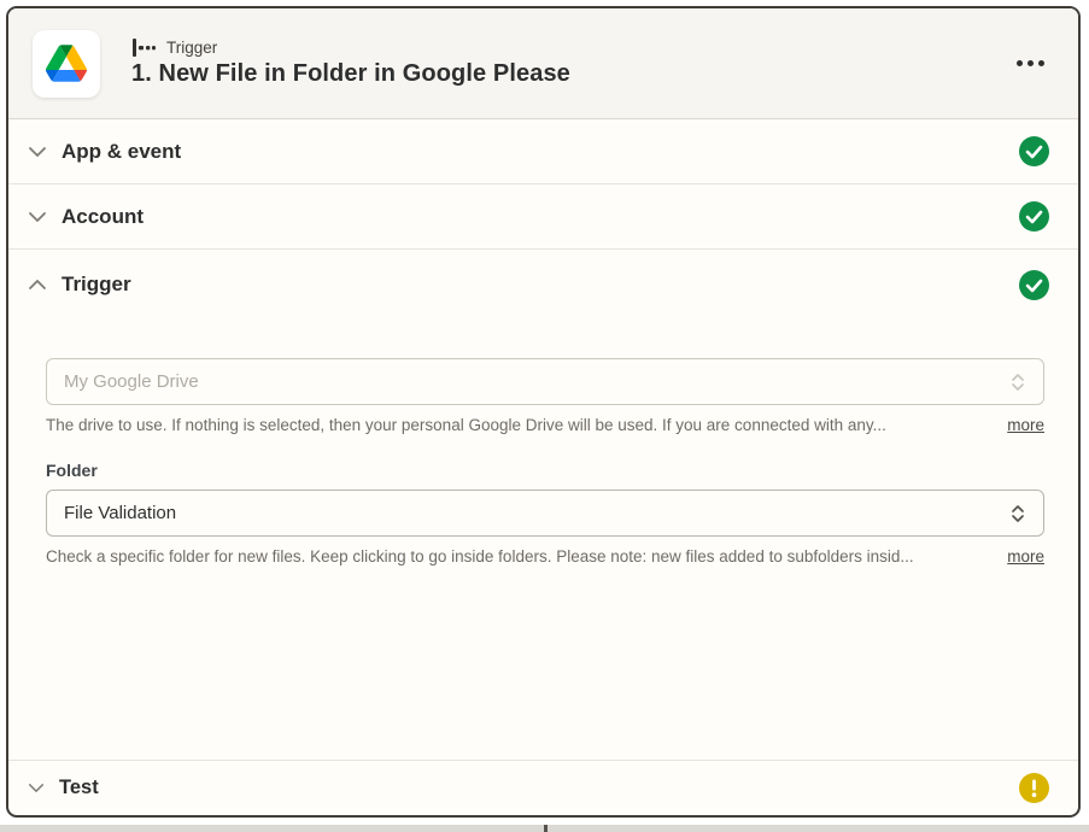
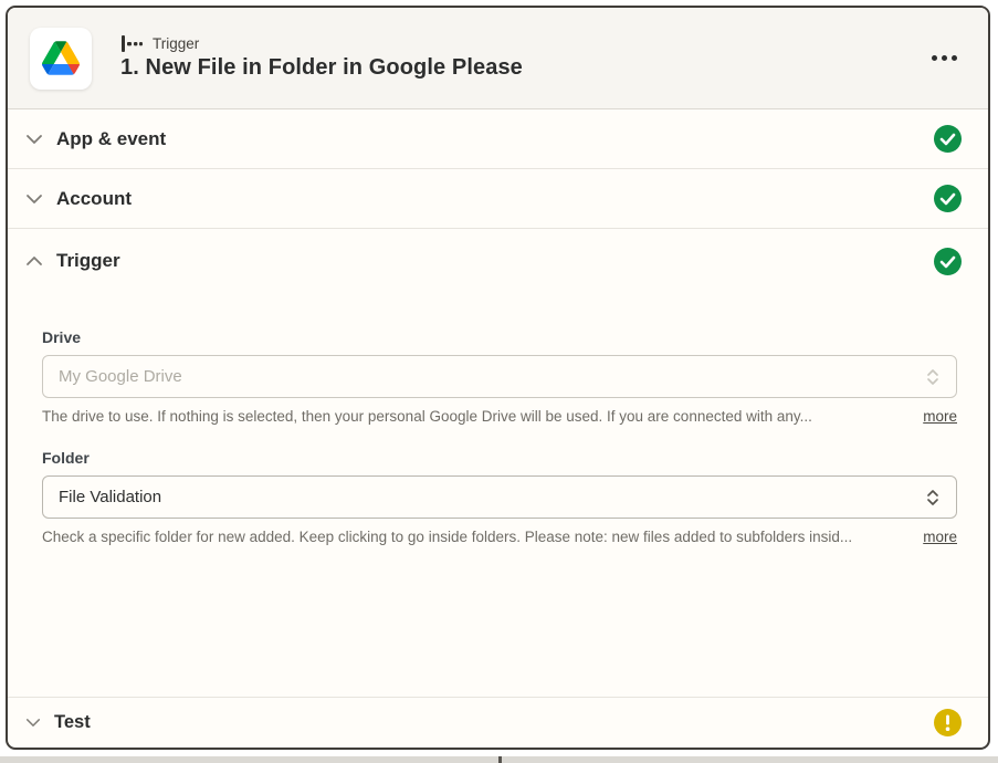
  Trigger
  1. New File in Folder in Google Please
  App & event
  Account
  Trigger
+ Drive
  My Google Drive
  The drive to use. If nothing is selected, then your personal Google Drive will be used. If you are connected with any...
  more
  Folder
  File Validation
- Check a specific folder for new files. Keep clicking to go inside folders. Please note: new files added to subfolders insid...
+ Check a specific folder for new added. Keep clicking to go inside folders. Please note: new files added to subfolders insid...
  more
  Test
